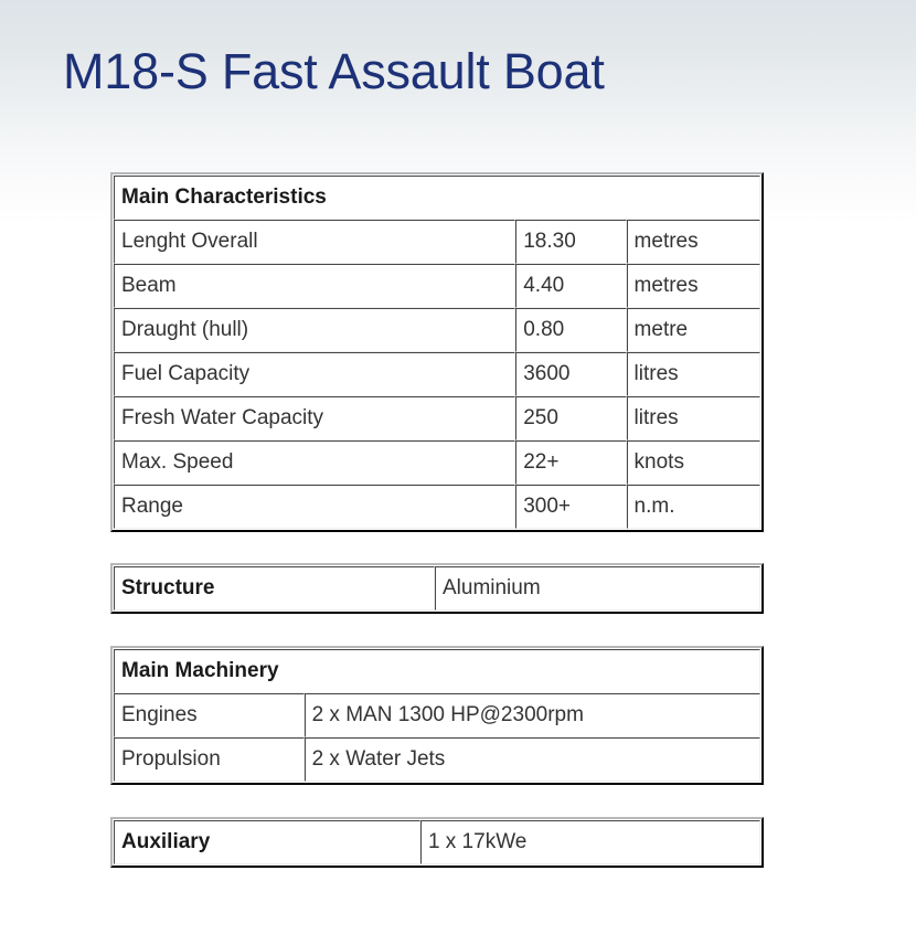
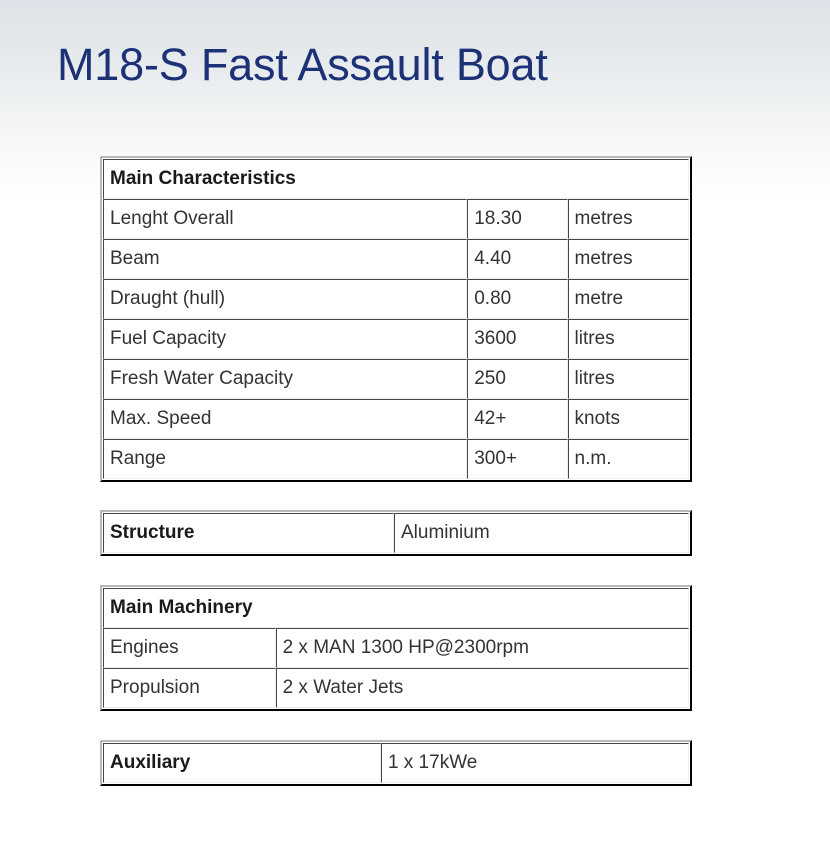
  M18-S Fast Assault Boat
  Main Characteristics
  Lenght Overall	18.30	metres
  Beam	4.40	metres
  Draught (hull)	0.80	metre
  Fuel Capacity	3600	litres
  Fresh Water Capacity	250	litres
- Max. Speed	22+	knots
+ Max. Speed	42+	knots
  Range	300+	n.m.
  Structure	Aluminium
  Main Machinery
  Engines	2 x MAN 1300 HP@2300rpm
  Propulsion	2 x Water Jets
  Auxiliary	1 x 17kWe
